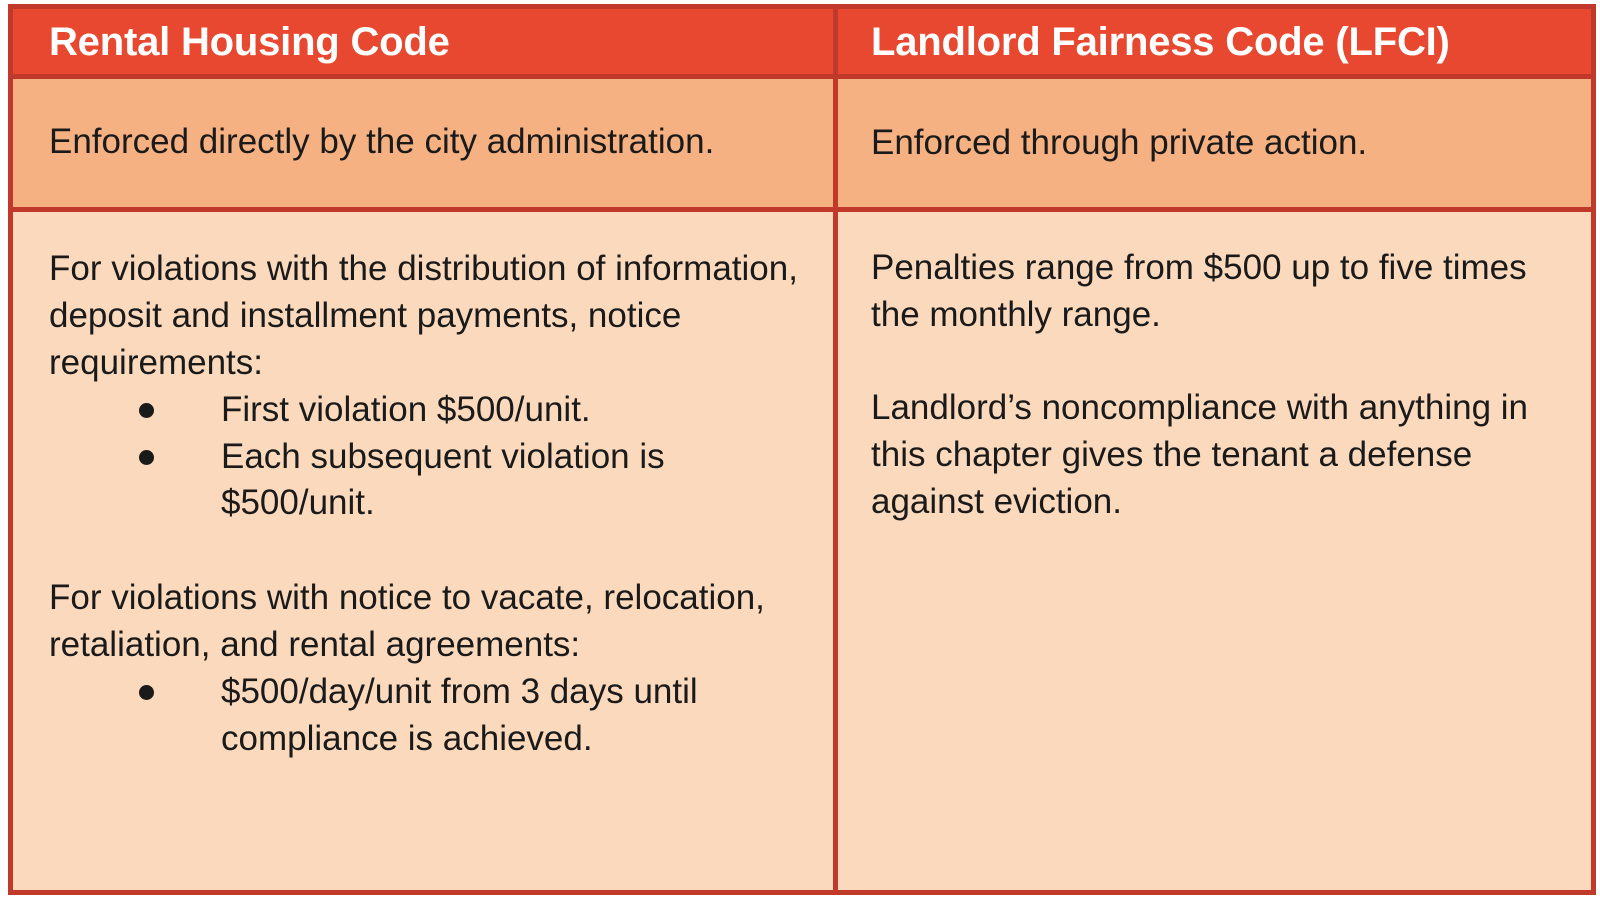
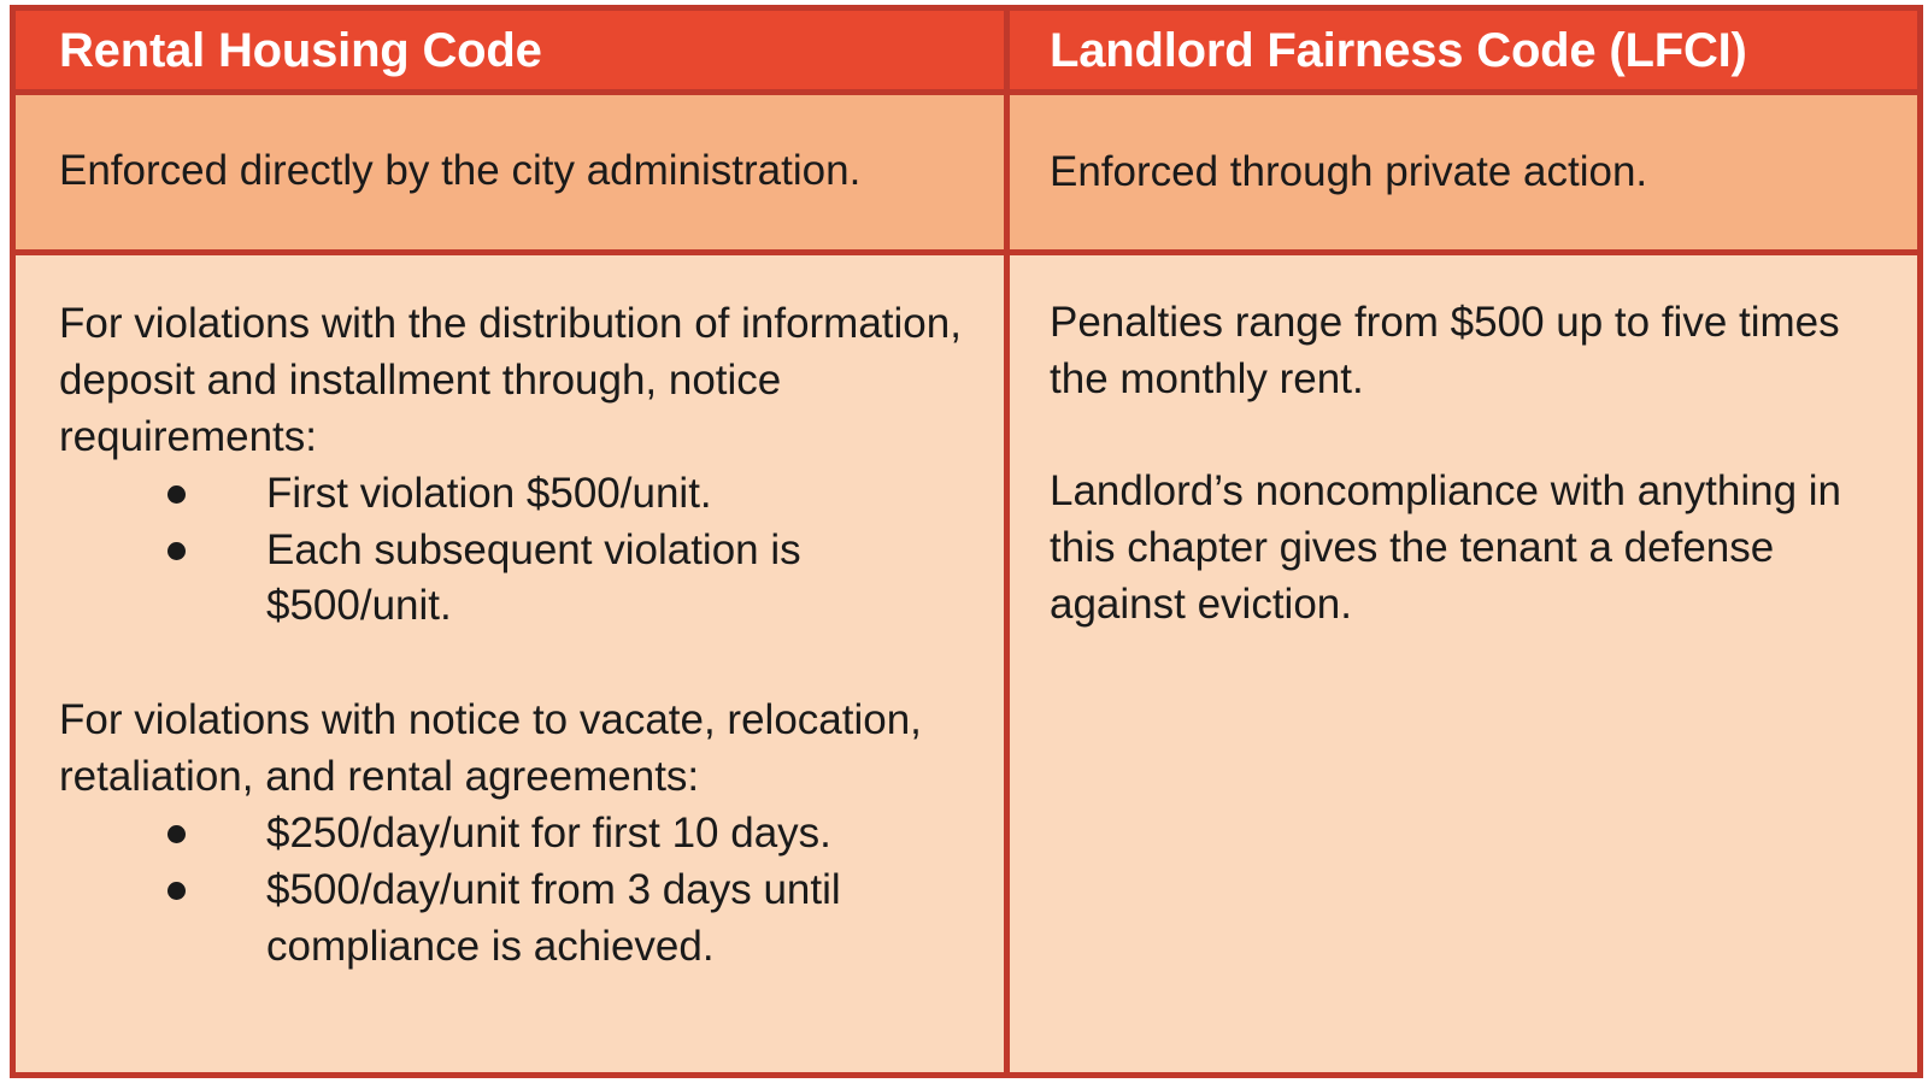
  Rental Housing Code
  Landlord Fairness Code (LFCI)
  Enforced directly by the city administration.
  Enforced through private action.
- For violations with the distribution of information, deposit and installment payments, notice requirements:
+ For violations with the distribution of information, deposit and installment through, notice requirements:
  First violation $500/unit.
  Each subsequent violation is $500/unit.
  For violations with notice to vacate, relocation, retaliation, and rental agreements:
+ $250/day/unit for first 10 days.
  $500/day/unit from 3 days until compliance is achieved.
- Penalties range from $500 up to five times the monthly range.
+ Penalties range from $500 up to five times the monthly rent.
  Landlord’s noncompliance with anything in this chapter gives the tenant a defense against eviction.
